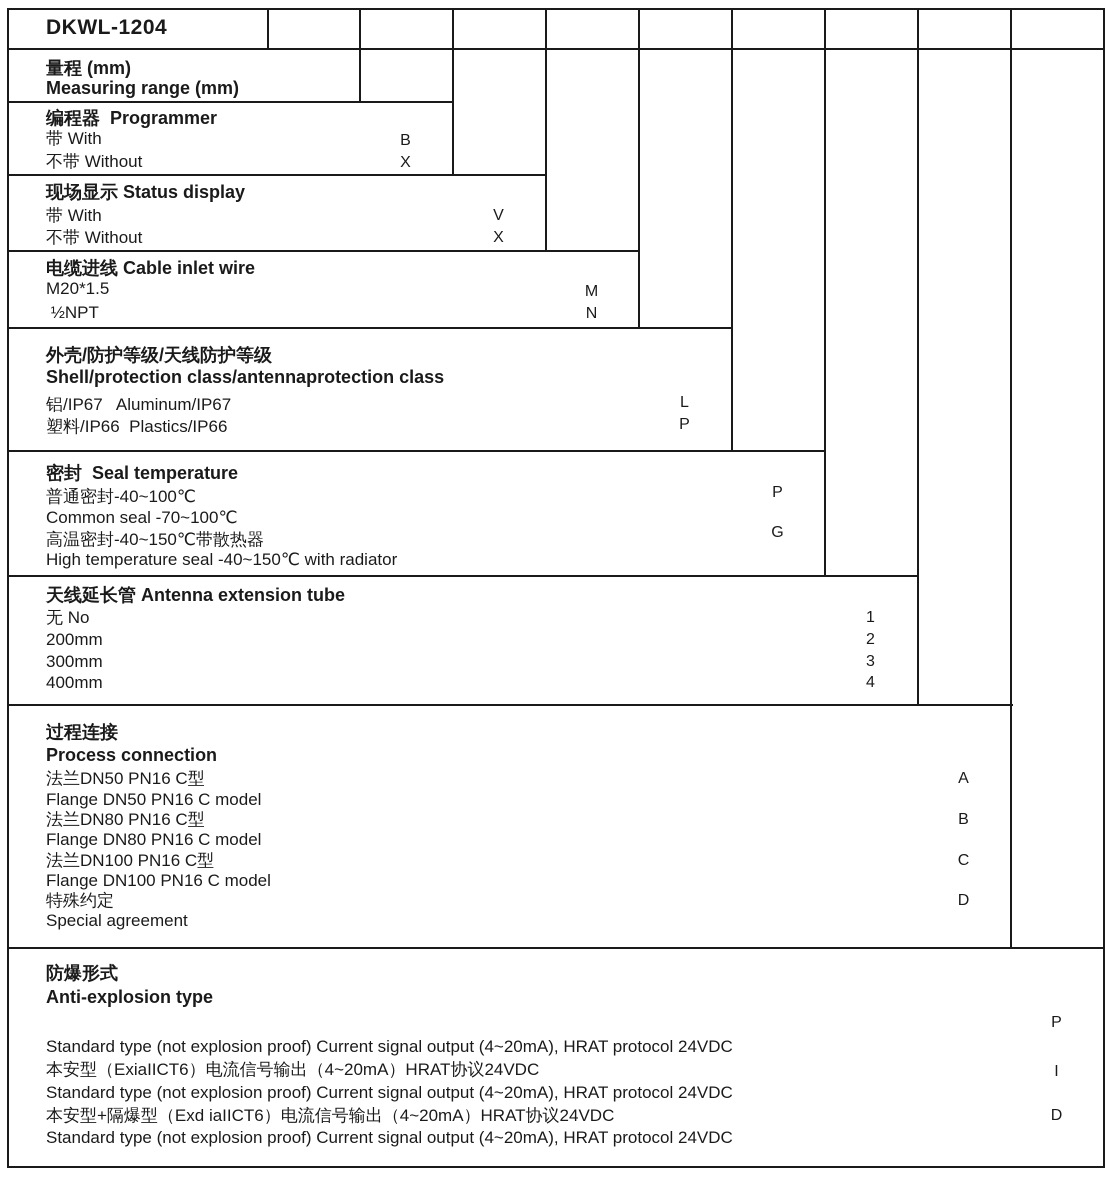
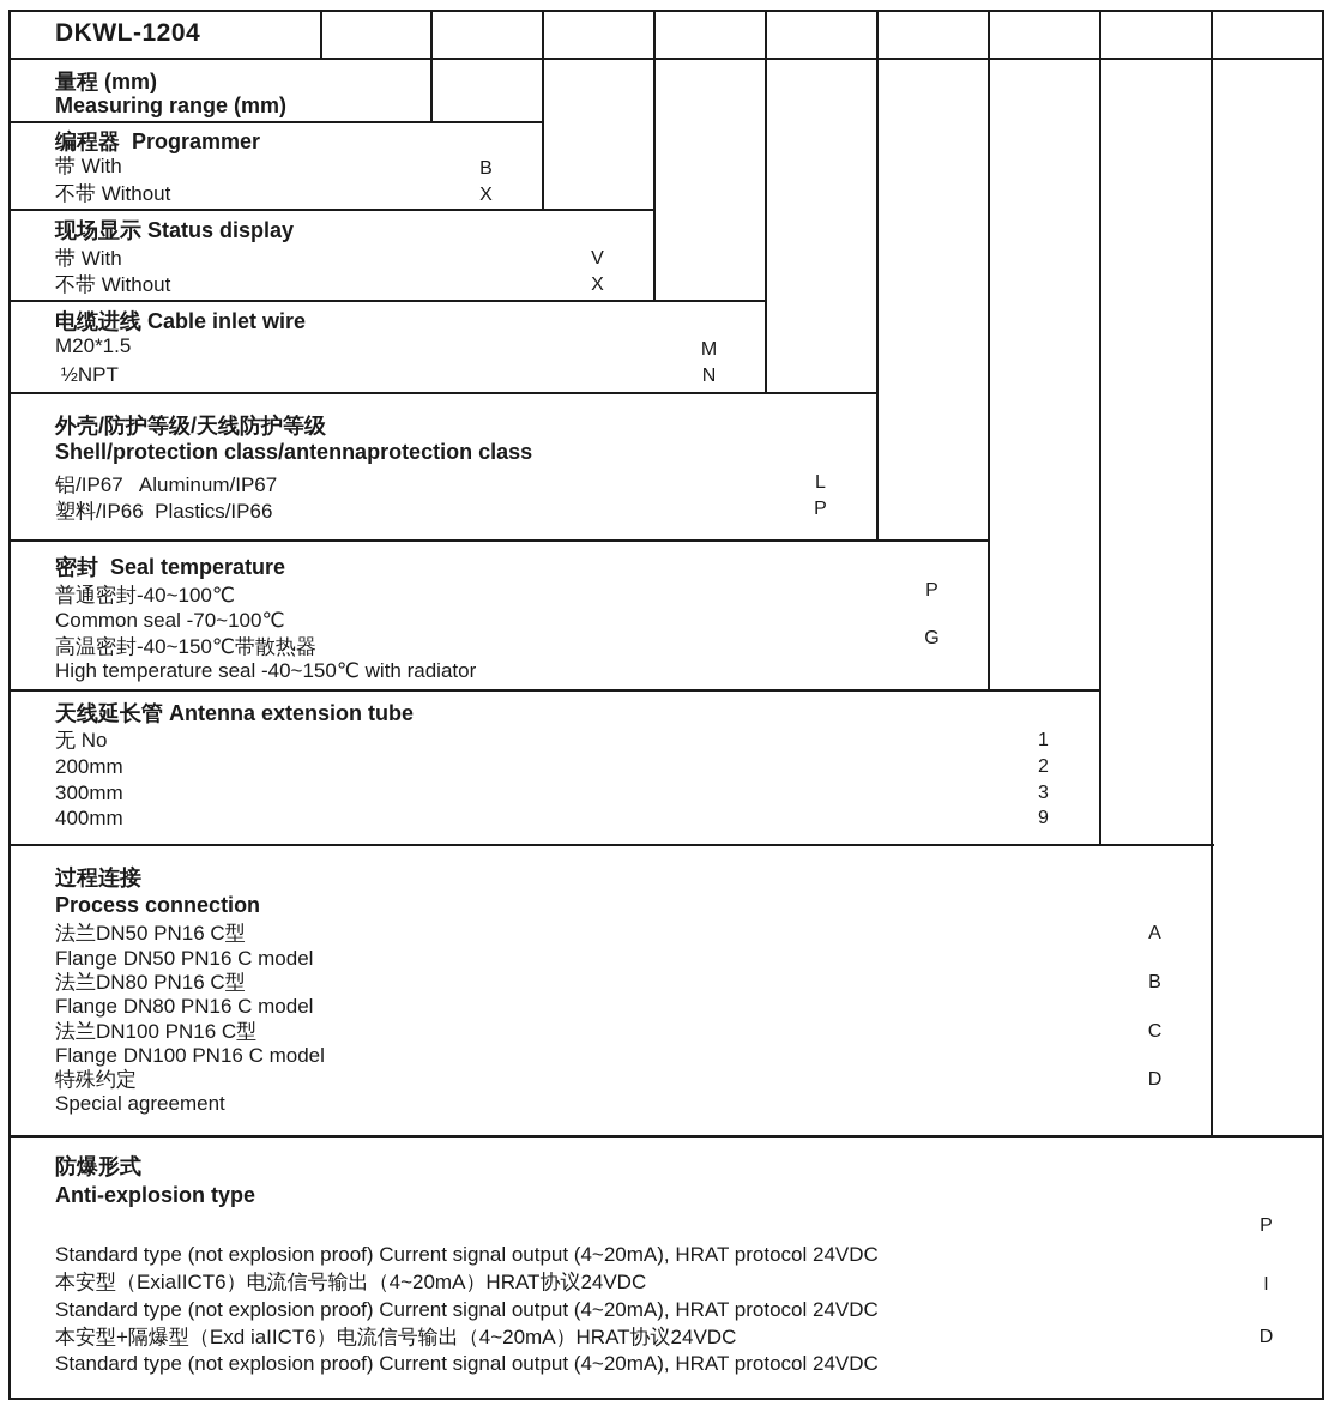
  DKWL-1204
  量程 (mm)
  Measuring range (mm)
  编程器 Programmer
  带 With
  不带 Without
  B
  X
  现场显示 Status display
  带 With
  不带 Without
  V
  X
  电缆进线 Cable inlet wire
  M20*1.5
  ½NPT
  M
  N
  外壳/防护等级/天线防护等级
  Shell/protection class/antennaprotection class
  铝/IP67 Aluminum/IP67
  塑料/IP66 Plastics/IP66
  L
  P
  密封 Seal temperature
  普通密封-40~100℃
  Common seal -70~100℃
  高温密封-40~150℃带散热器
  High temperature seal -40~150℃ with radiator
  P
  G
  天线延长管 Antenna extension tube
  无 No
  200mm
  300mm
  400mm
  1
  2
  3
- 4
+ 9
  过程连接
  Process connection
  法兰DN50 PN16 C型
  Flange DN50 PN16 C model
  法兰DN80 PN16 C型
  Flange DN80 PN16 C model
  法兰DN100 PN16 C型
  Flange DN100 PN16 C model
  特殊约定
  Special agreement
  A
  B
  C
  D
  防爆形式
  Anti-explosion type
  Standard type (not explosion proof) Current signal output (4~20mA), HRAT protocol 24VDC
  本安型（ExiaIICT6）电流信号输出（4~20mA）HRAT协议24VDC
  Standard type (not explosion proof) Current signal output (4~20mA), HRAT protocol 24VDC
  本安型+隔爆型（Exd iaIICT6）电流信号输出（4~20mA）HRAT协议24VDC
  Standard type (not explosion proof) Current signal output (4~20mA), HRAT protocol 24VDC
  P
  I
  D
